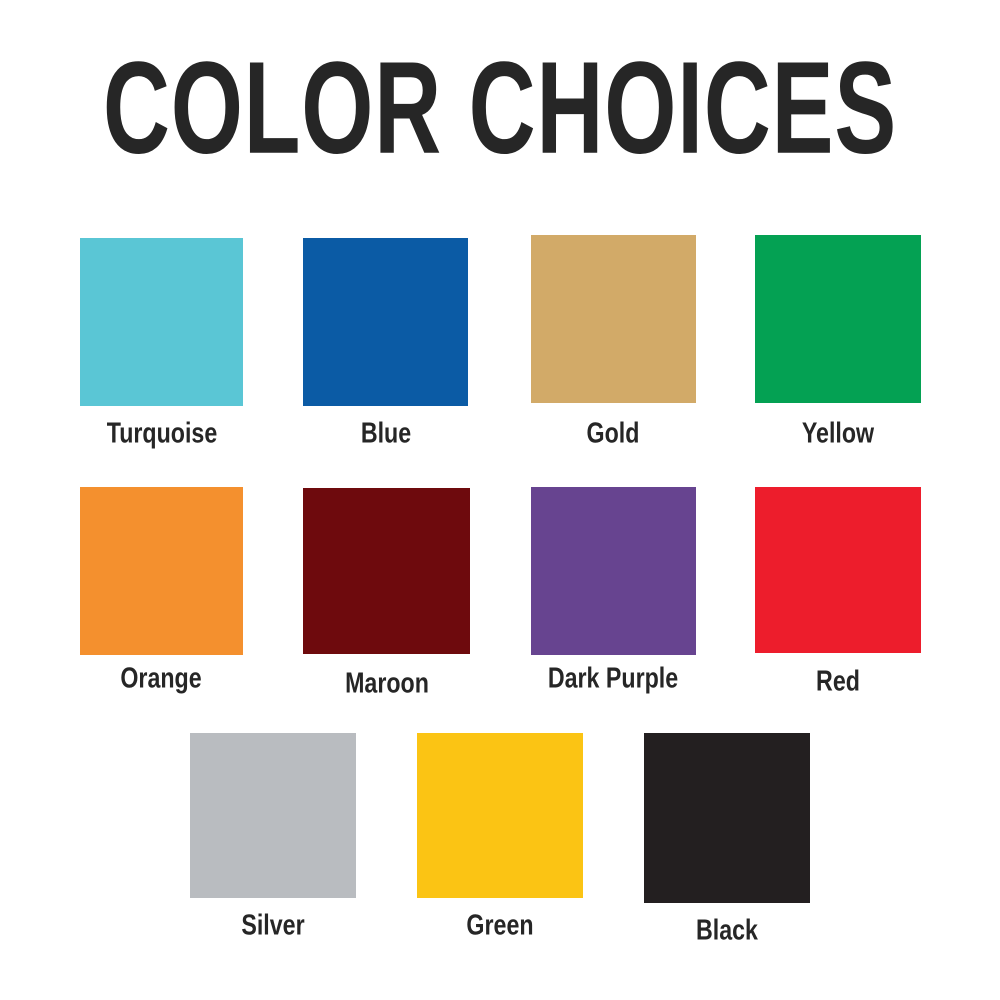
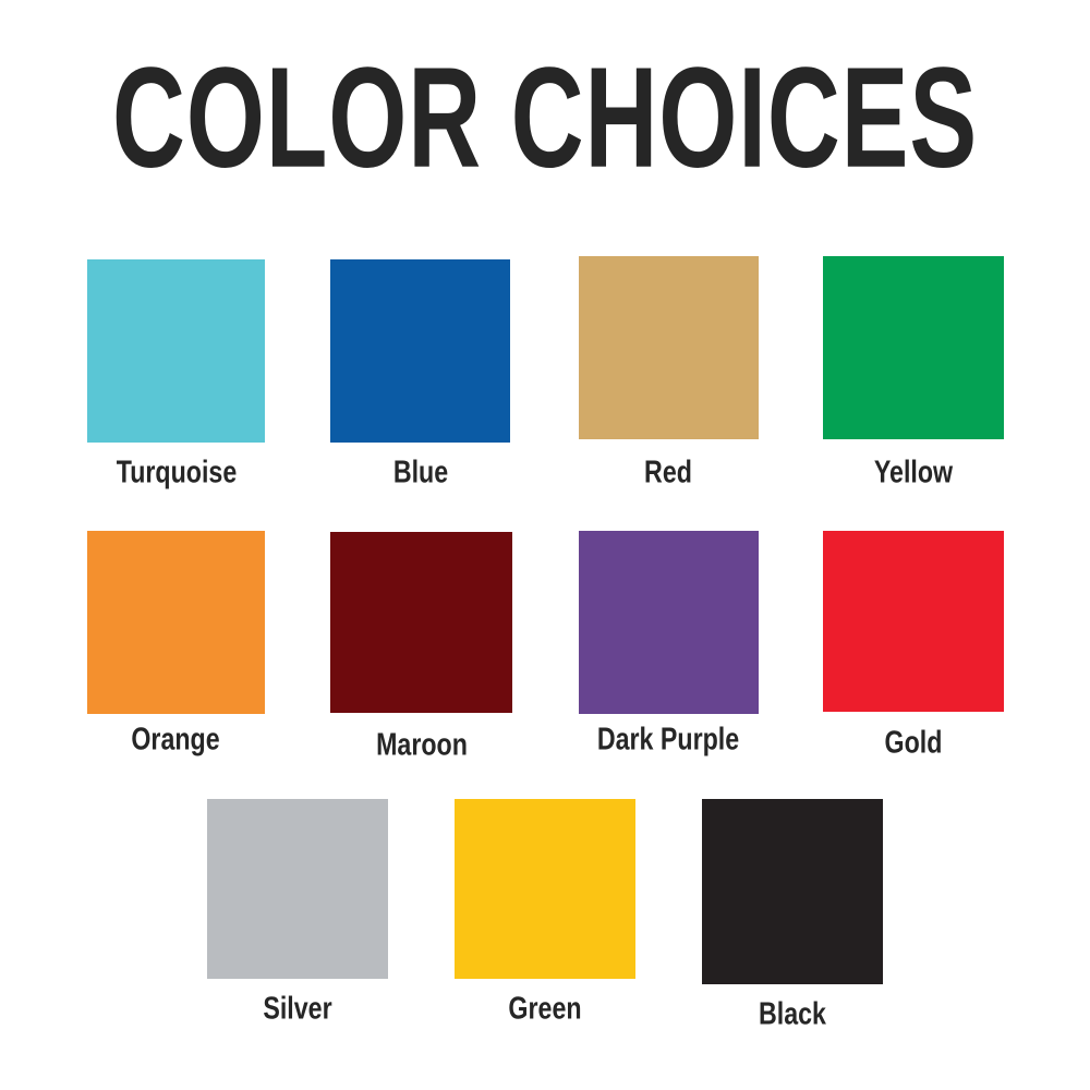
  COLOR CHOICES
  Turquoise
  Blue
- Gold
+ Red
  Yellow
  Orange
  Maroon
  Dark Purple
- Red
+ Gold
  Silver
  Green
  Black
